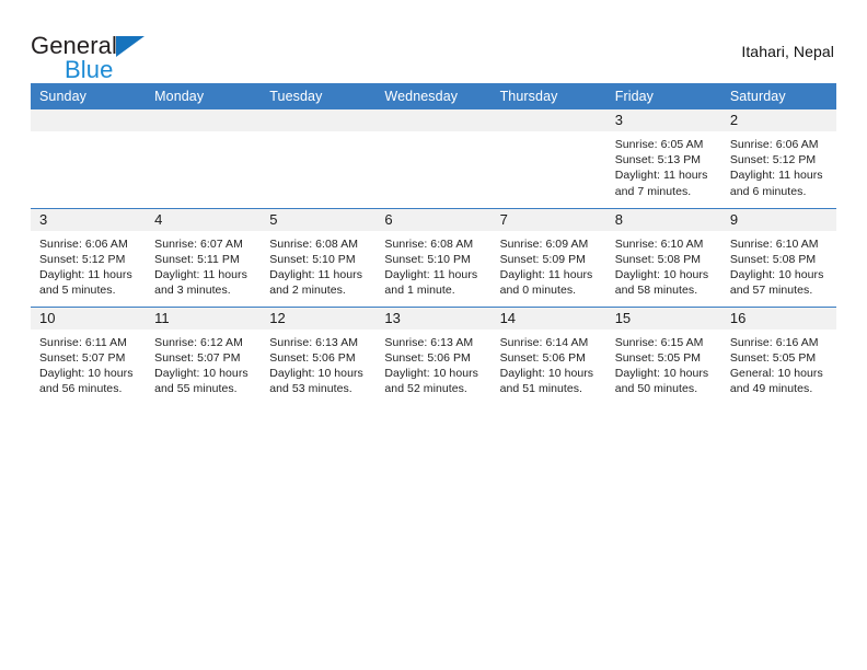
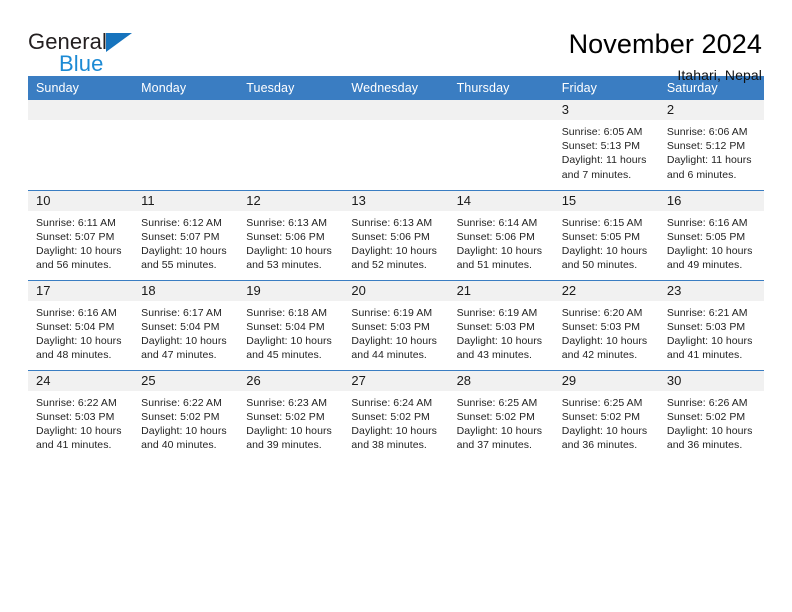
  General
  Blue
+ November 2024
  Itahari, Nepal
  Sunday	Monday	Tuesday	Wednesday	Thursday	Friday	Saturday
  					3Sunrise: 6:05 AMSunset: 5:13 PMDaylight: 11 hours and 7 minutes.	2Sunrise: 6:06 AMSunset: 5:12 PMDaylight: 11 hours and 6 minutes.
- 3Sunrise: 6:06 AMSunset: 5:12 PMDaylight: 11 hours and 5 minutes.	4Sunrise: 6:07 AMSunset: 5:11 PMDaylight: 11 hours and 3 minutes.	5Sunrise: 6:08 AMSunset: 5:10 PMDaylight: 11 hours and 2 minutes.	6Sunrise: 6:08 AMSunset: 5:10 PMDaylight: 11 hours and 1 minute.	7Sunrise: 6:09 AMSunset: 5:09 PMDaylight: 11 hours and 0 minutes.	8Sunrise: 6:10 AMSunset: 5:08 PMDaylight: 10 hours and 58 minutes.	9Sunrise: 6:10 AMSunset: 5:08 PMDaylight: 10 hours and 57 minutes.
- 10Sunrise: 6:11 AMSunset: 5:07 PMDaylight: 10 hours and 56 minutes.	11Sunrise: 6:12 AMSunset: 5:07 PMDaylight: 10 hours and 55 minutes.	12Sunrise: 6:13 AMSunset: 5:06 PMDaylight: 10 hours and 53 minutes.	13Sunrise: 6:13 AMSunset: 5:06 PMDaylight: 10 hours and 52 minutes.	14Sunrise: 6:14 AMSunset: 5:06 PMDaylight: 10 hours and 51 minutes.	15Sunrise: 6:15 AMSunset: 5:05 PMDaylight: 10 hours and 50 minutes.	16Sunrise: 6:16 AMSunset: 5:05 PMGeneral: 10 hours and 49 minutes.
+ 10Sunrise: 6:11 AMSunset: 5:07 PMDaylight: 10 hours and 56 minutes.	11Sunrise: 6:12 AMSunset: 5:07 PMDaylight: 10 hours and 55 minutes.	12Sunrise: 6:13 AMSunset: 5:06 PMDaylight: 10 hours and 53 minutes.	13Sunrise: 6:13 AMSunset: 5:06 PMDaylight: 10 hours and 52 minutes.	14Sunrise: 6:14 AMSunset: 5:06 PMDaylight: 10 hours and 51 minutes.	15Sunrise: 6:15 AMSunset: 5:05 PMDaylight: 10 hours and 50 minutes.	16Sunrise: 6:16 AMSunset: 5:05 PMDaylight: 10 hours and 49 minutes.
+ 17Sunrise: 6:16 AMSunset: 5:04 PMDaylight: 10 hours and 48 minutes.	18Sunrise: 6:17 AMSunset: 5:04 PMDaylight: 10 hours and 47 minutes.	19Sunrise: 6:18 AMSunset: 5:04 PMDaylight: 10 hours and 45 minutes.	20Sunrise: 6:19 AMSunset: 5:03 PMDaylight: 10 hours and 44 minutes.	21Sunrise: 6:19 AMSunset: 5:03 PMDaylight: 10 hours and 43 minutes.	22Sunrise: 6:20 AMSunset: 5:03 PMDaylight: 10 hours and 42 minutes.	23Sunrise: 6:21 AMSunset: 5:03 PMDaylight: 10 hours and 41 minutes.
+ 24Sunrise: 6:22 AMSunset: 5:03 PMDaylight: 10 hours and 41 minutes.	25Sunrise: 6:22 AMSunset: 5:02 PMDaylight: 10 hours and 40 minutes.	26Sunrise: 6:23 AMSunset: 5:02 PMDaylight: 10 hours and 39 minutes.	27Sunrise: 6:24 AMSunset: 5:02 PMDaylight: 10 hours and 38 minutes.	28Sunrise: 6:25 AMSunset: 5:02 PMDaylight: 10 hours and 37 minutes.	29Sunrise: 6:25 AMSunset: 5:02 PMDaylight: 10 hours and 36 minutes.	30Sunrise: 6:26 AMSunset: 5:02 PMDaylight: 10 hours and 36 minutes.
